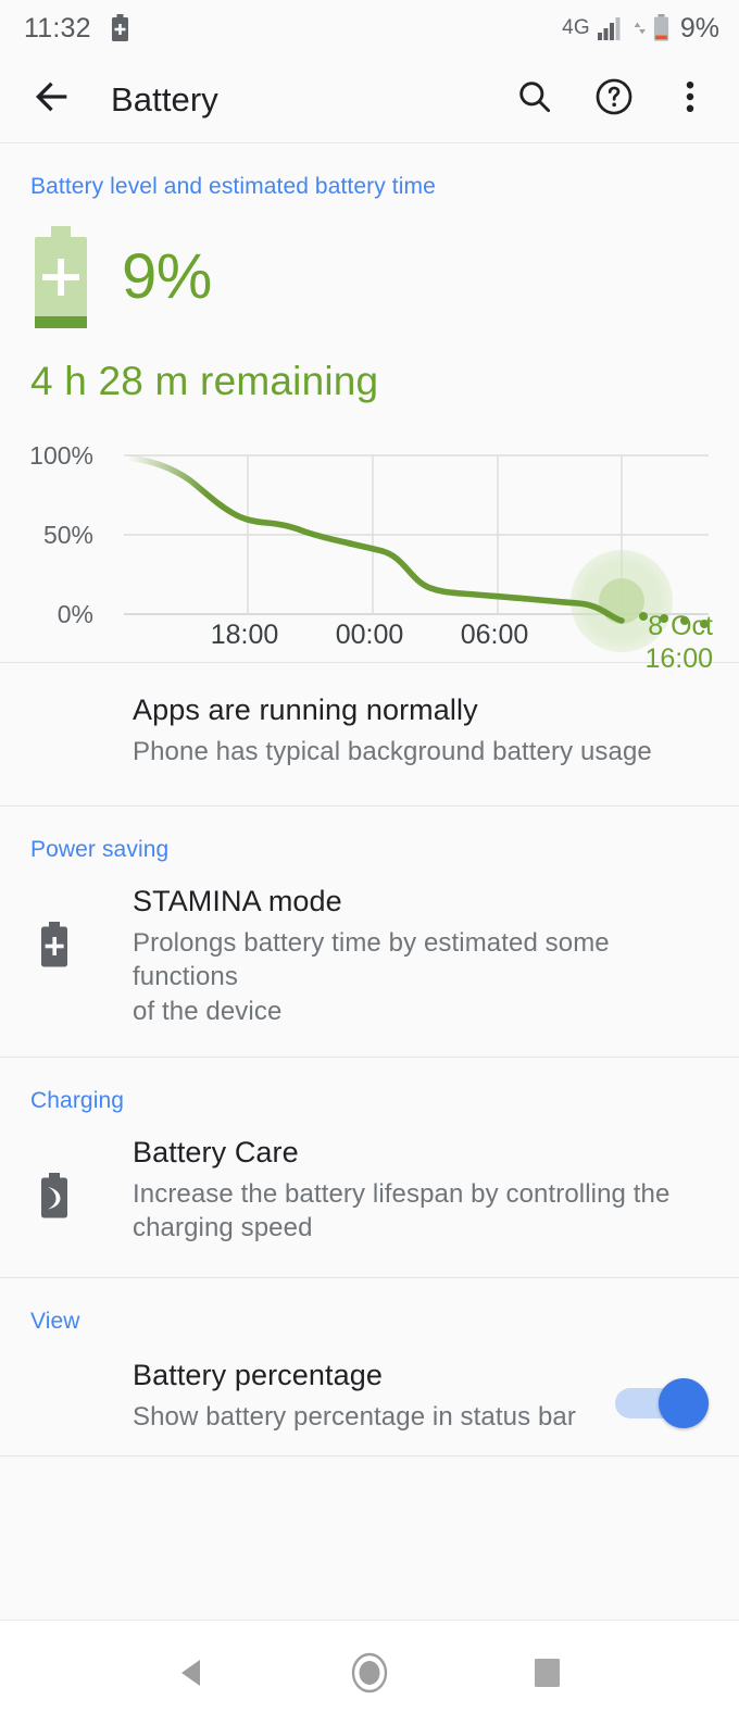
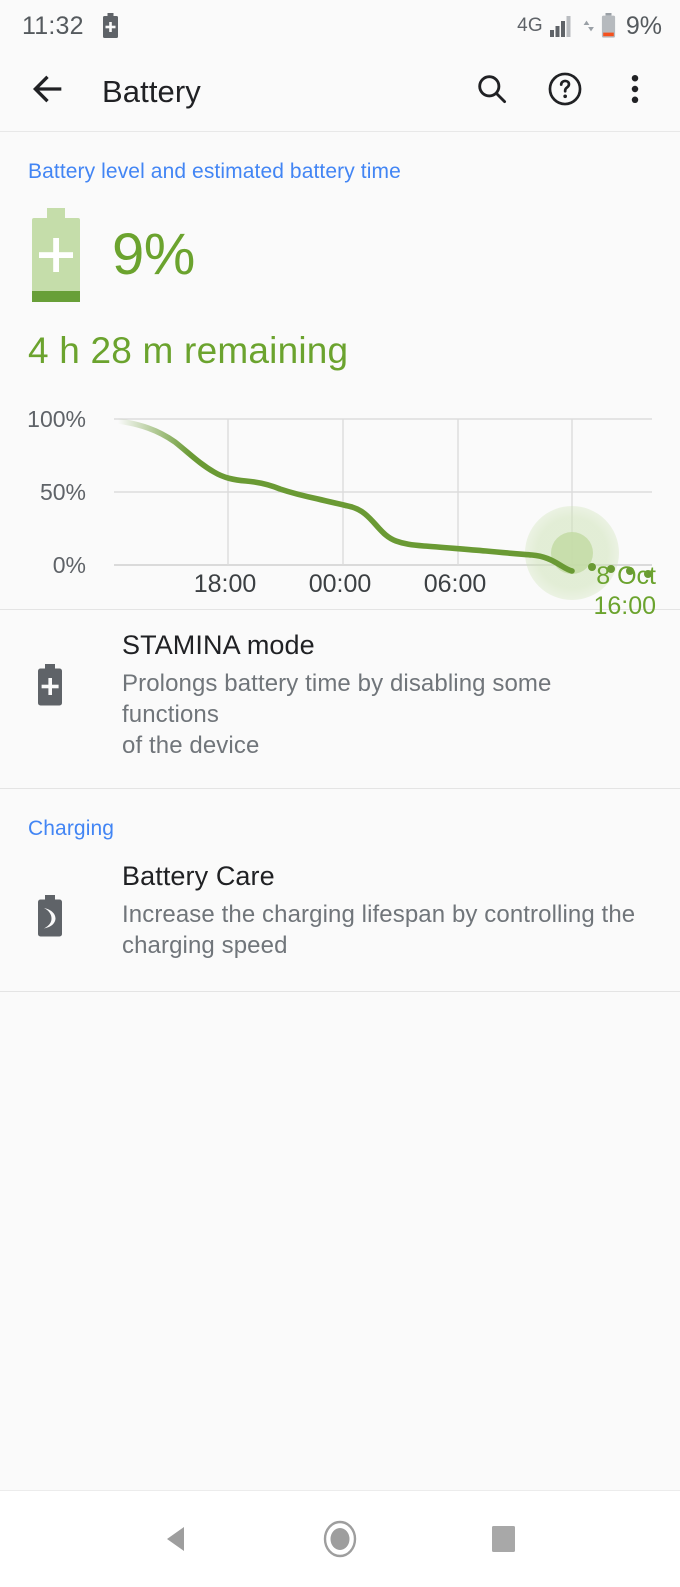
  11:32
  4G
  9%
  Battery
  Battery level and estimated battery time
  9%
  4 h 28 m remaining
  100%
  50%
  0%
  18:00
  00:00
  06:00
  8 Oct
  16:00
- Apps are running normally
- Phone has typical background battery usage
- Power saving
  STAMINA mode
- Prolongs battery time by estimated some functions
+ Prolongs battery time by disabling some functions
  of the device
  Charging
  Battery Care
- Increase the battery lifespan by controlling the
+ Increase the charging lifespan by controlling the
  charging speed
- View
- Battery percentage
- Show battery percentage in status bar
